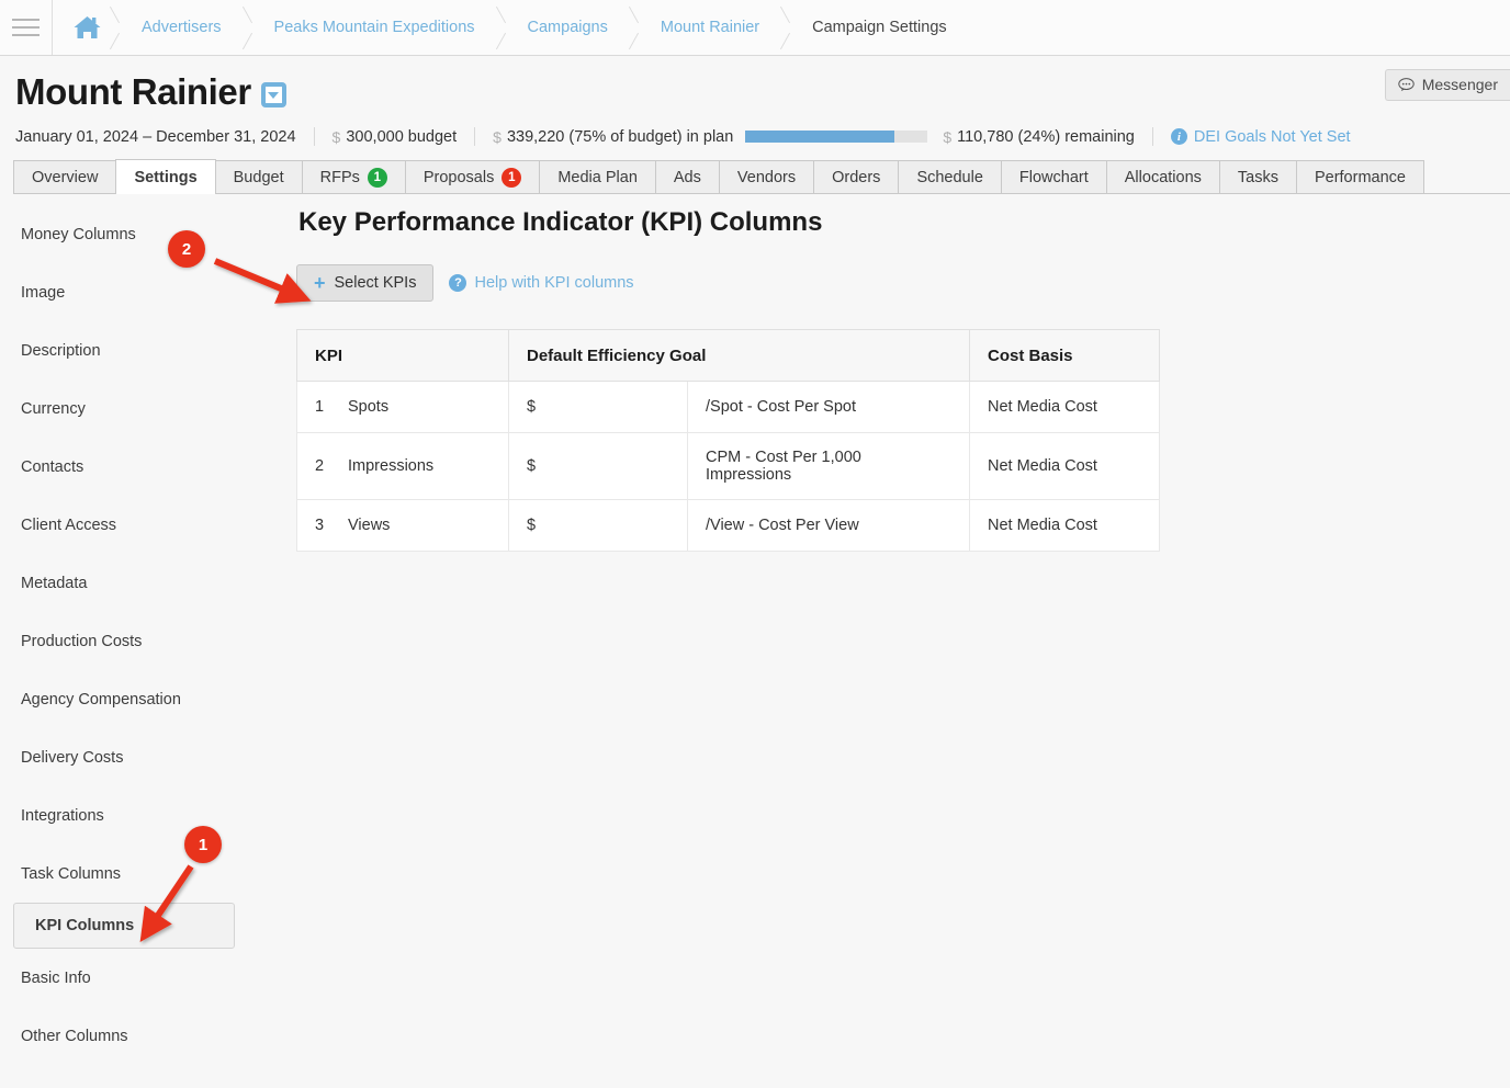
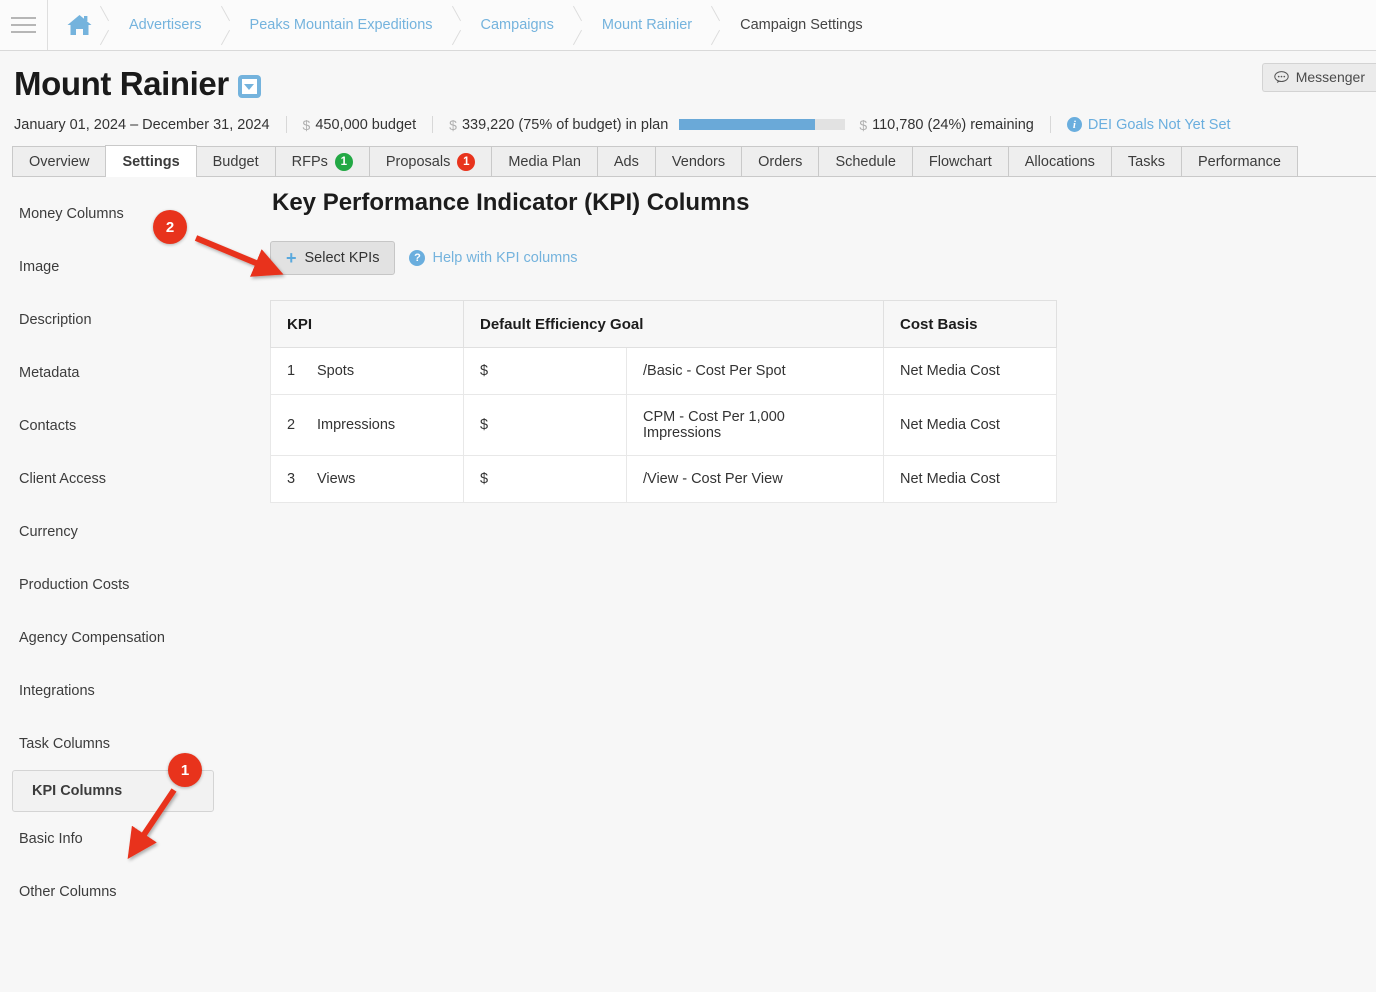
  Advertisers
  Peaks Mountain Expeditions
  Campaigns
  Mount Rainier
  Campaign Settings
  Mount Rainier
  January 01, 2024 – December 31, 2024
  $
- 300,000 budget
+ 450,000 budget
  $
  339,220 (75% of budget) in plan
  $
  110,780 (24%) remaining
  i
  DEI Goals Not Yet Set
  Messenger
  Overview
  Settings
  Budget
  RFPs
  1
  Proposals
  1
  Media Plan
  Ads
  Vendors
  Orders
  Schedule
  Flowchart
  Allocations
  Tasks
  Performance
  Money Columns
  Image
  Description
- Currency
+ Metadata
  Contacts
  Client Access
- Metadata
+ Currency
  Production Costs
  Agency Compensation
- Delivery Costs
  Integrations
  Task Columns
  KPI Columns
  Basic Info
  Other Columns
  Key Performance Indicator (KPI) Columns
  +
  Select KPIs
  ?
  Help with KPI columns
  KPI	Default Efficiency Goal	Cost Basis
- 1 Spots	$	/Spot - Cost Per Spot	Net Media Cost
+ 1 Spots	$	/Basic - Cost Per Spot	Net Media Cost
  2 Impressions	$	CPM - Cost Per 1,000 Impressions	Net Media Cost
  3 Views	$	/View - Cost Per View	Net Media Cost
  1
  2
